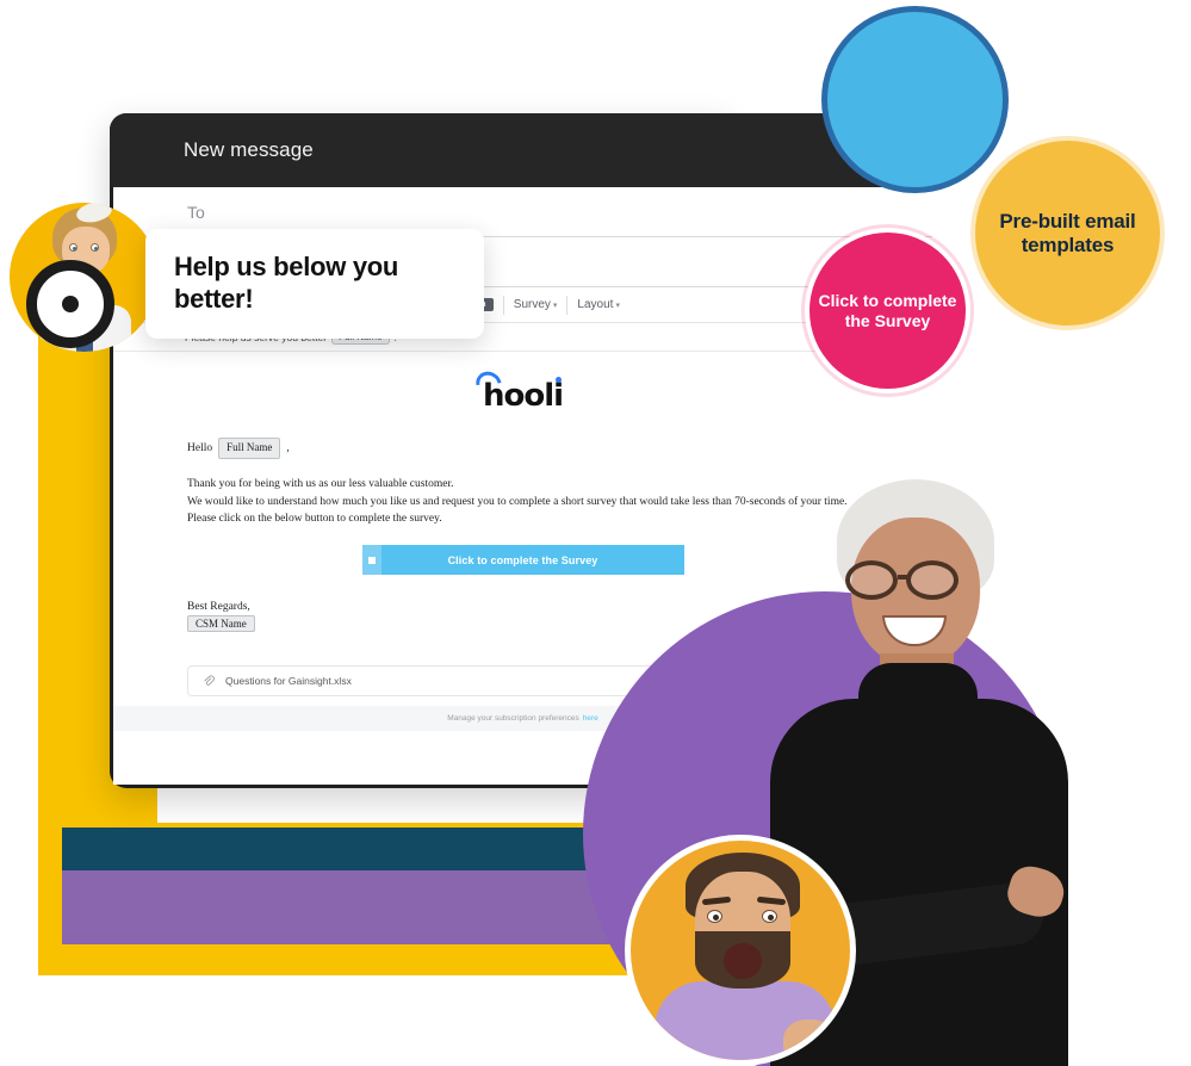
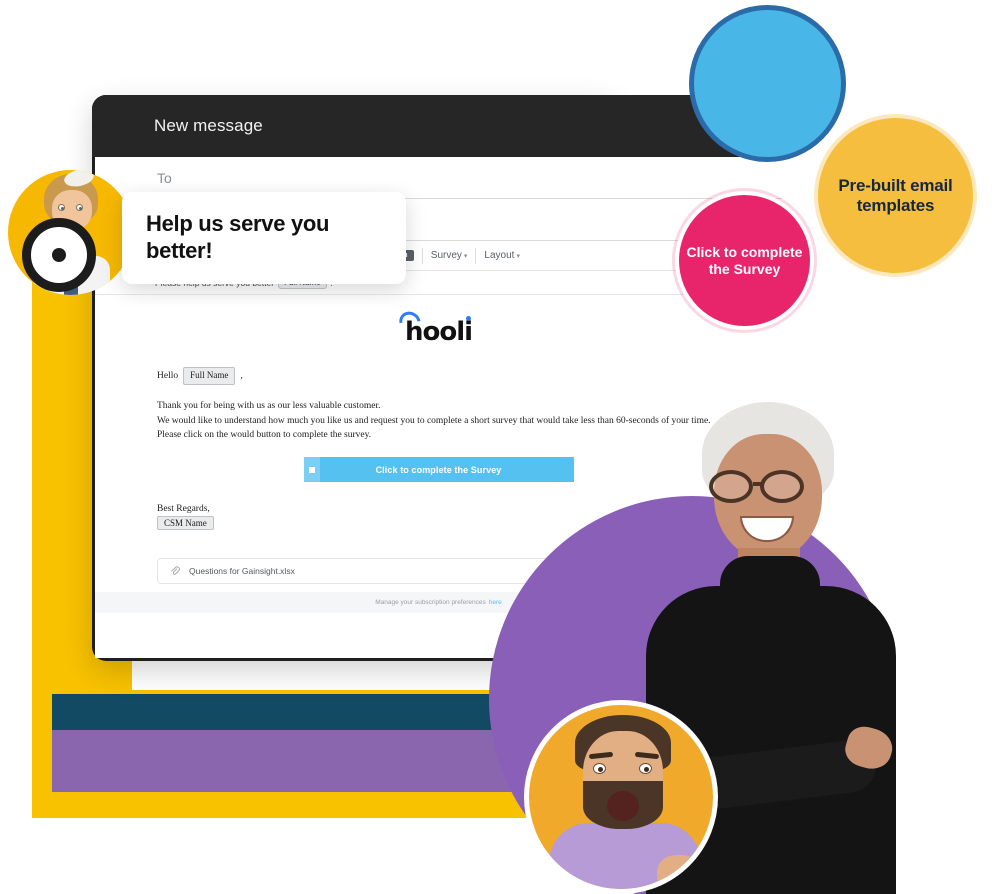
  New message
  To
  Survey
  Layout
  hooli
  Hello
  Full Name
  ,
  Thank you for being with us as our less valuable customer.
- We would like to understand how much you like us and request you to complete a short survey that would take less than 70-seconds of your time.
+ We would like to understand how much you like us and request you to complete a short survey that would take less than 60-seconds of your time.
- Please click on the below button to complete the survey.
+ Please click on the would button to complete the survey.
  Click to complete the Survey
  Best Regards,
  CSM Name
  Questions for Gainsight.xlsx
  Pre-built email templates
  Click to complete the Survey
- Help us below you better!
+ Help us serve you better!
